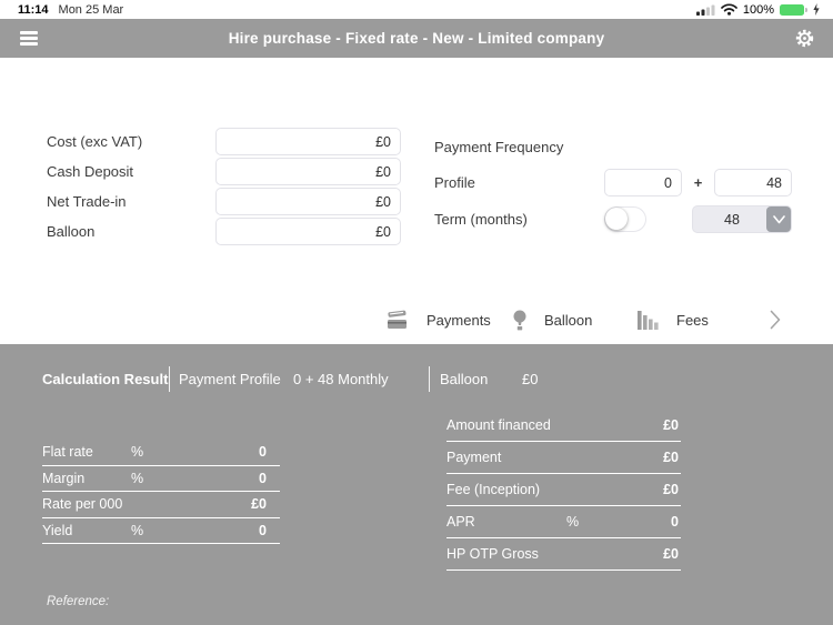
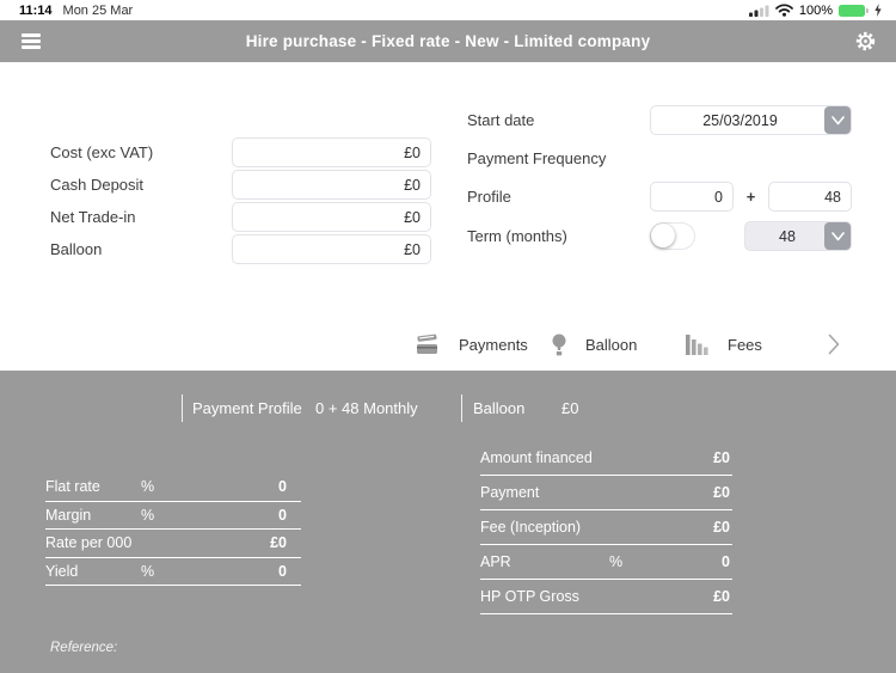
  11:14
  Mon 25 Mar
  100%
  Hire purchase - Fixed rate - New - Limited company
  Cost (exc VAT)
  £0
  Cash Deposit
  £0
  Net Trade-in
  £0
  Balloon
  £0
+ Start date
+ 25/03/2019
  Payment Frequency
  Profile
  0
  +
  48
  Term (months)
  48
  Payments
  Balloon
  Fees
- Calculation Result
  Payment Profile
  0 + 48 Monthly
  Balloon
  £0
  Flat rate
  %
  0
  Margin
  %
  0
  Rate per 000
  £0
  Yield
  %
  0
  Amount financed
  £0
  Payment
  £0
  Fee (Inception)
  £0
  APR
  %
  0
  HP OTP Gross
  £0
  Reference:
